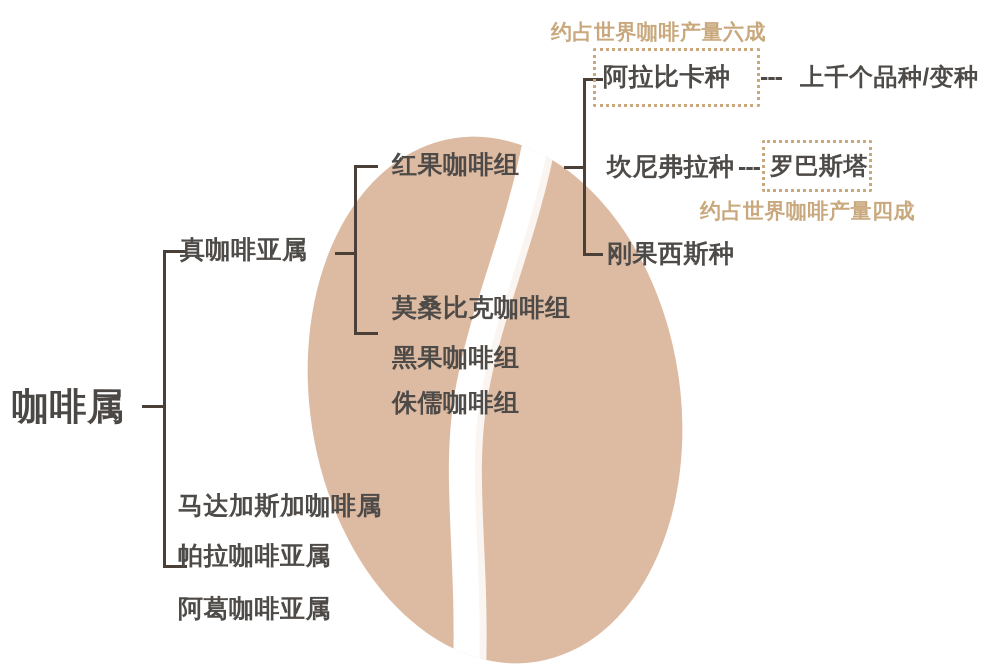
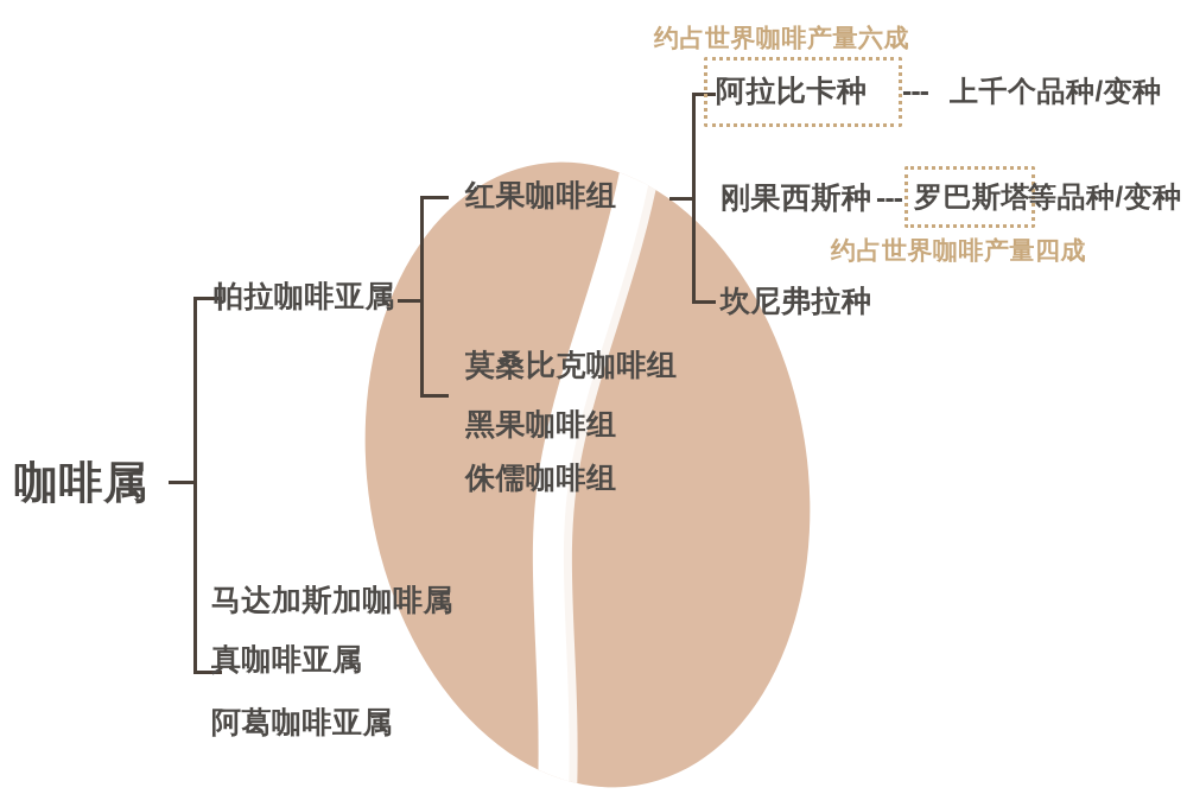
  咖啡属
- 真咖啡亚属
+ 帕拉咖啡亚属
  马达加斯加咖啡属
- 帕拉咖啡亚属
+ 真咖啡亚属
  阿葛咖啡亚属
  红果咖啡组
  莫桑比克咖啡组
  黑果咖啡组
  侏儒咖啡组
  约占世界咖啡产量六成
  阿拉比卡种
  ---
  上千个品种/变种
- 坎尼弗拉种
+ 刚果西斯种
  ---
  罗巴斯塔
+ 等品种/变种
  约占世界咖啡产量四成
- 刚果西斯种
+ 坎尼弗拉种
